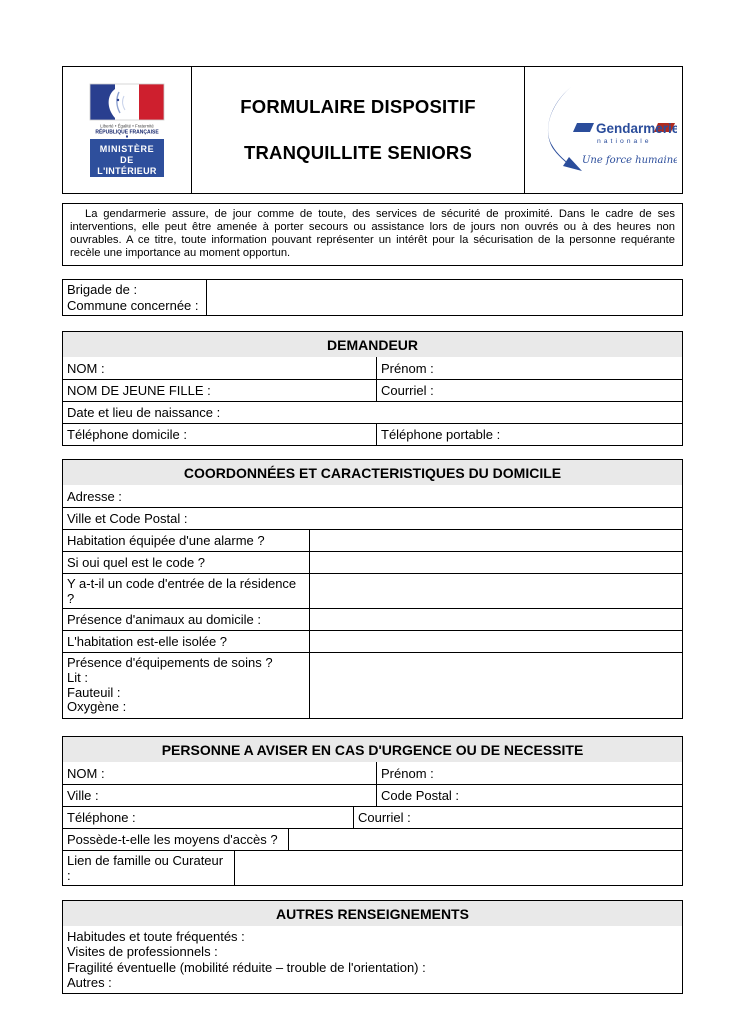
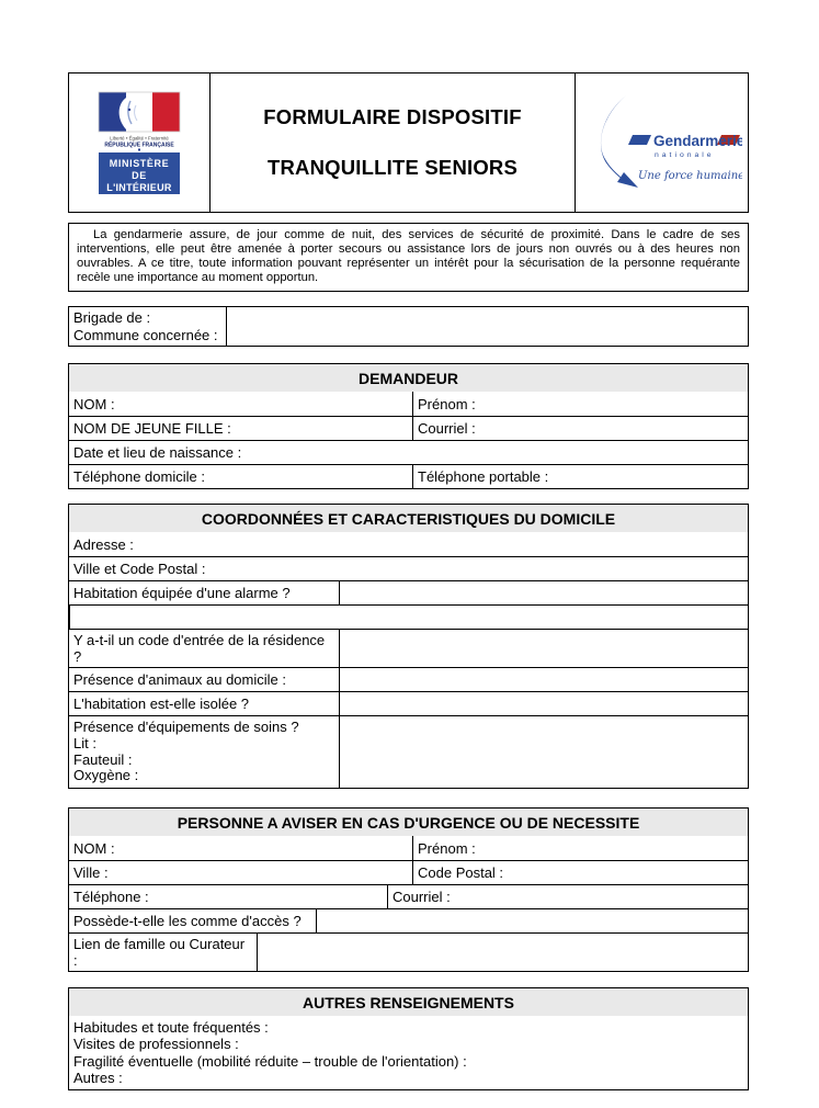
  MINISTÈRE
  DE
  L'INTÉRIEUR
  FORMULAIRE DISPOSITIF
  TRANQUILLITE SENIORS
  Gendarmerie
  Une force humaine
- La gendarmerie assure, de jour comme de toute, des services de sécurité de proximité. Dans le cadre de ses interventions, elle peut être amenée à porter secours ou assistance lors de jours non ouvrés ou à des heures non ouvrables. A ce titre, toute information pouvant représenter un intérêt pour la sécurisation de la personne requérante recèle une importance au moment opportun.
+ La gendarmerie assure, de jour comme de nuit, des services de sécurité de proximité. Dans le cadre de ses interventions, elle peut être amenée à porter secours ou assistance lors de jours non ouvrés ou à des heures non ouvrables. A ce titre, toute information pouvant représenter un intérêt pour la sécurisation de la personne requérante recèle une importance au moment opportun.
  Brigade de :
  Commune concernée :
  DEMANDEUR
  NOM :
  Prénom :
  NOM DE JEUNE FILLE :
  Courriel :
  Date et lieu de naissance :
  Téléphone domicile :
  Téléphone portable :
  COORDONNÉES ET CARACTERISTIQUES DU DOMICILE
  Adresse :
  Ville et Code Postal :
  Habitation équipée d'une alarme ?
- Si oui quel est le code ?
  Y a-t-il un code d'entrée de la résidence ?
  Présence d'animaux au domicile :
  L'habitation est-elle isolée ?
  Présence d'équipements de soins ?
  Lit :
  Fauteuil :
  Oxygène :
  PERSONNE A AVISER EN CAS D'URGENCE OU DE NECESSITE
  NOM :
  Prénom :
  Ville :
  Code Postal :
  Téléphone :
  Courriel :
- Possède-t-elle les moyens d'accès ?
+ Possède-t-elle les comme d'accès ?
  Lien de famille ou Curateur :
  AUTRES RENSEIGNEMENTS
  Habitudes et toute fréquentés :
  Visites de professionnels :
  Fragilité éventuelle (mobilité réduite – trouble de l'orientation) :
  Autres :
